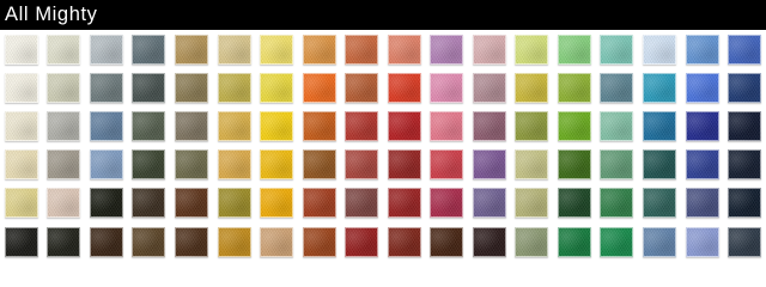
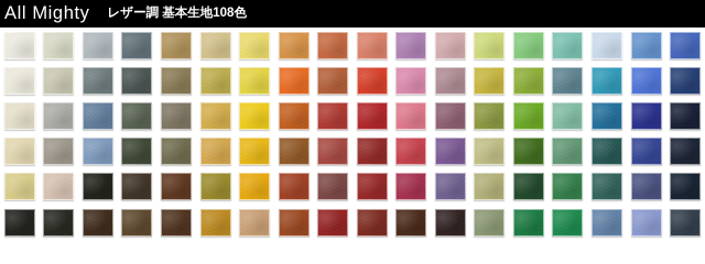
  All Mighty
+ レザー調 基本生地108色
